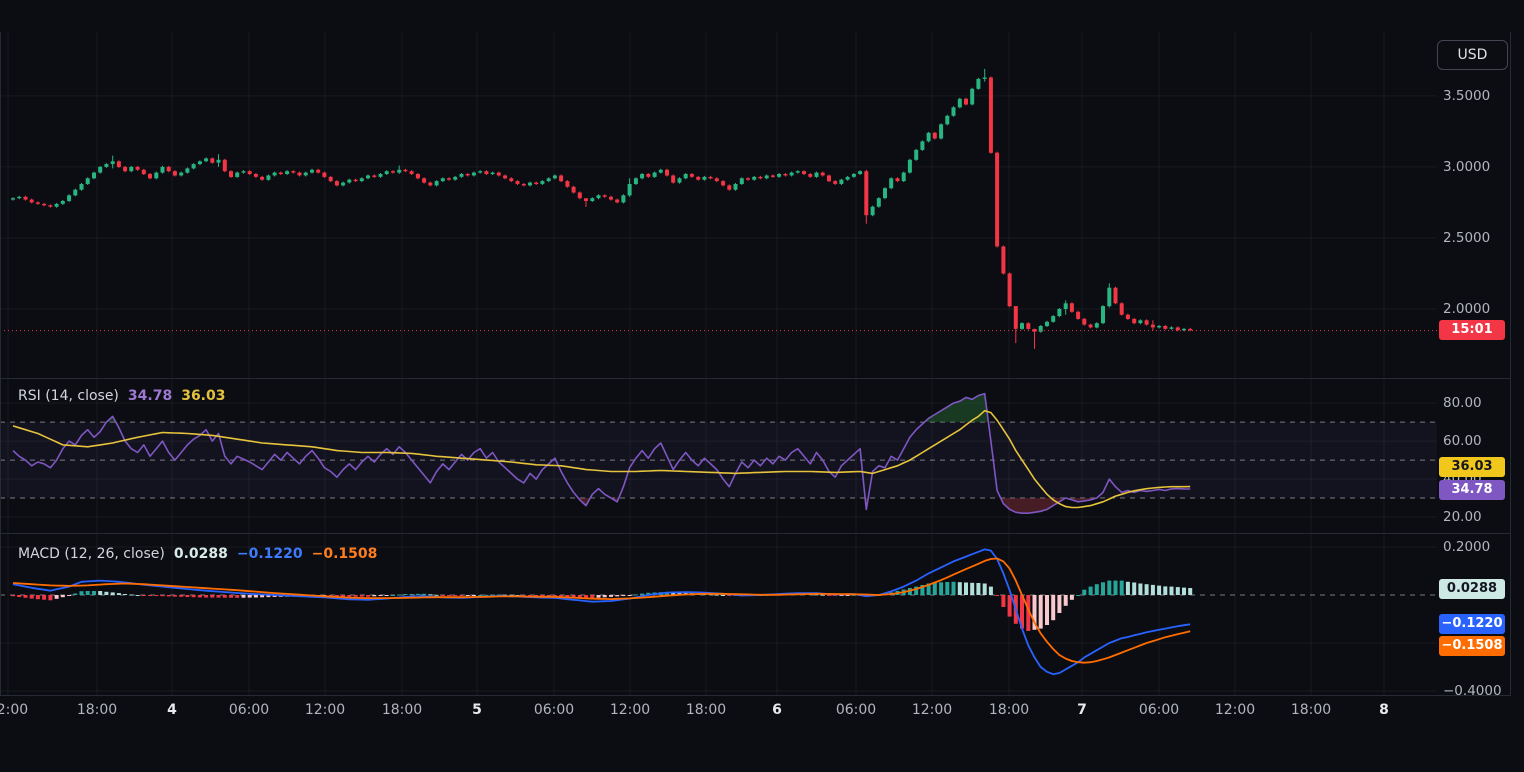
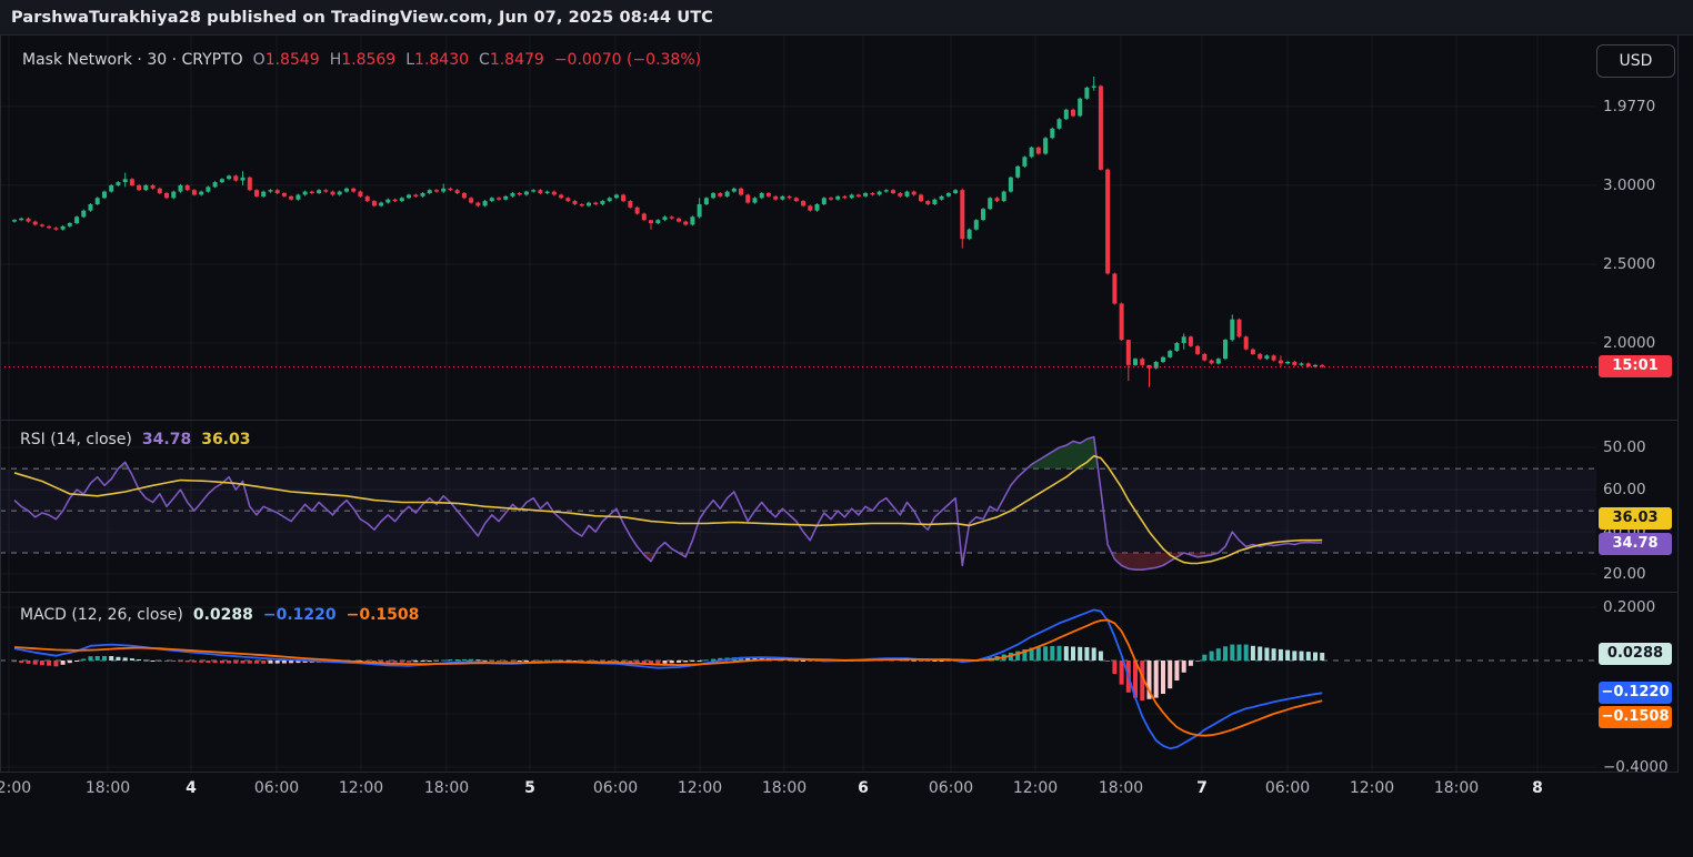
+ ParshwaTurakhiya28 published on TradingView.com, Jun 07, 2025 08:44 UTC
+ Mask Network · 30 · CRYPTO
+ O1.8549
+ H1.8569
+ L1.8430
+ C1.8479
+ −0.0070 (−0.38%)
  RSI (14, close)
  34.78
  36.03
  MACD (12, 26, close)
  0.0288
  −0.1220
  −0.1508
  USD
- 3.5000
+ 1.9770
  3.0000
  2.5000
  2.0000
- 80.00
+ 50.00
  60.00
  20.00
  0.2000
  −0.4000
  15:01
  36.03
  34.78
  0.0288
  −0.1220
  −0.1508
  2:00
  18:00
  4
  06:00
  12:00
  18:00
  5
  06:00
  12:00
  18:00
  6
  06:00
  12:00
  18:00
  7
  06:00
  12:00
  18:00
  8
